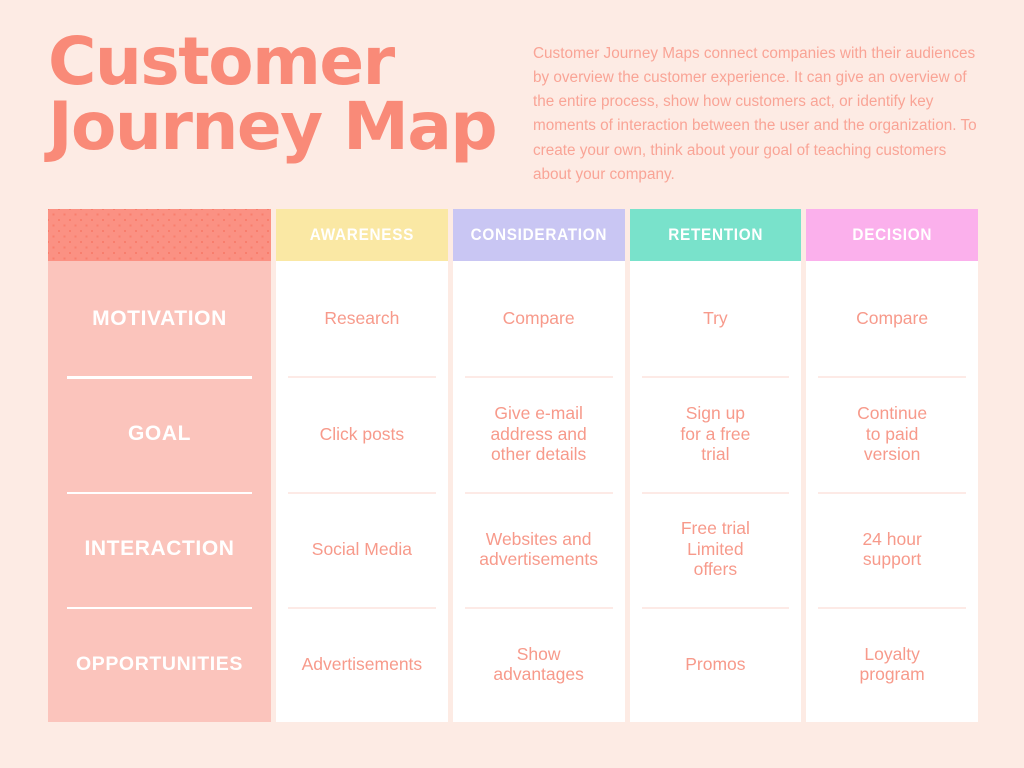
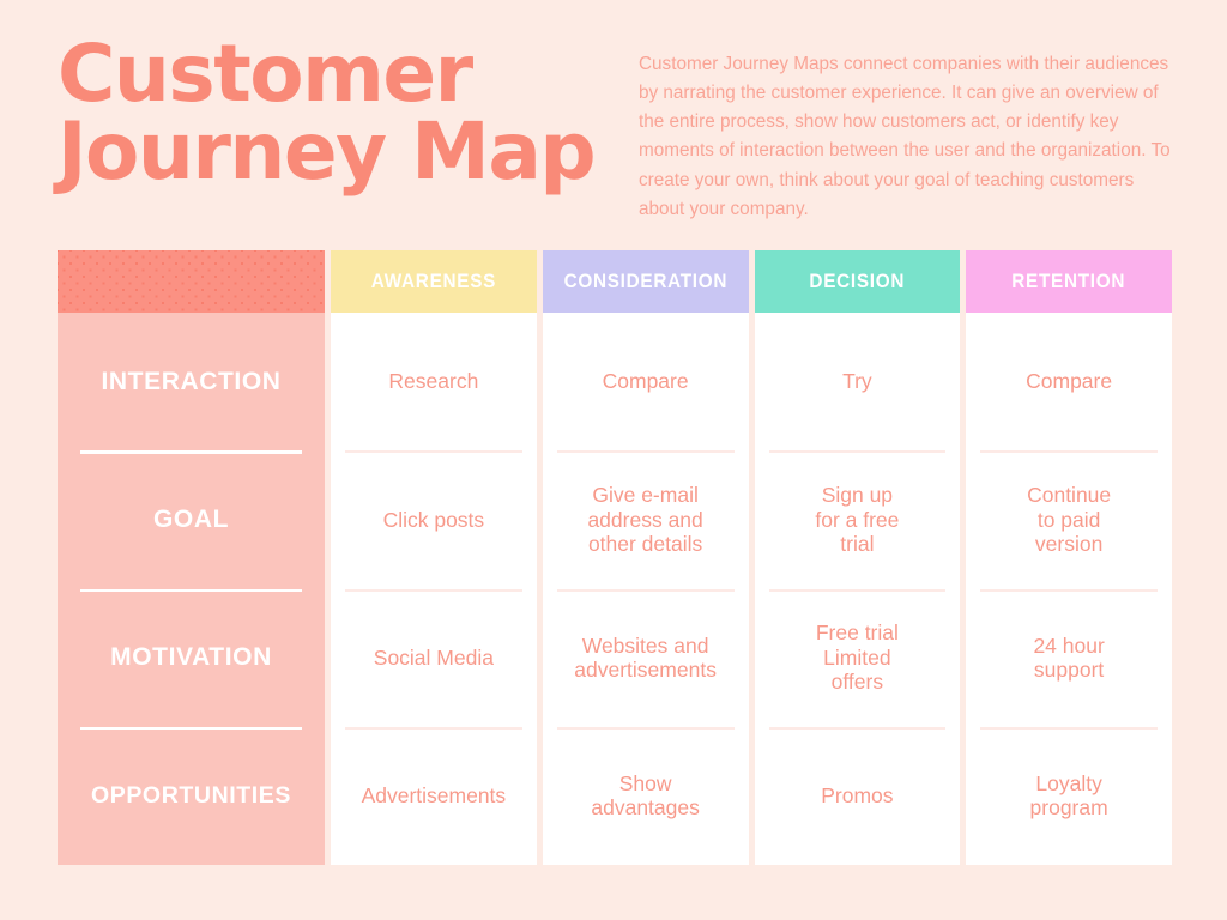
  Customer
  Journey Map
- Customer Journey Maps connect companies with their audiences by overview the customer experience. It can give an overview of the entire process, show how customers act, or identify key moments of interaction between the user and the organization. To create your own, think about your goal of teaching customers about your company.
+ Customer Journey Maps connect companies with their audiences by narrating the customer experience. It can give an overview of the entire process, show how customers act, or identify key moments of interaction between the user and the organization. To create your own, think about your goal of teaching customers about your company.
- MOTIVATION
+ INTERACTION
  GOAL
- INTERACTION
+ MOTIVATION
  OPPORTUNITIES
  AWARENESS
  Research
  Click posts
  Social Media
  Advertisements
  CONSIDERATION
  Compare
  Give e-mail
  address and
  other details
  Websites and
  advertisements
  Show
  advantages
- RETENTION
+ DECISION
  Try
  Sign up
  for a free
  trial
  Free trial
  Limited
  offers
  Promos
- DECISION
+ RETENTION
  Compare
  Continue
  to paid
  version
  24 hour
  support
  Loyalty
  program
